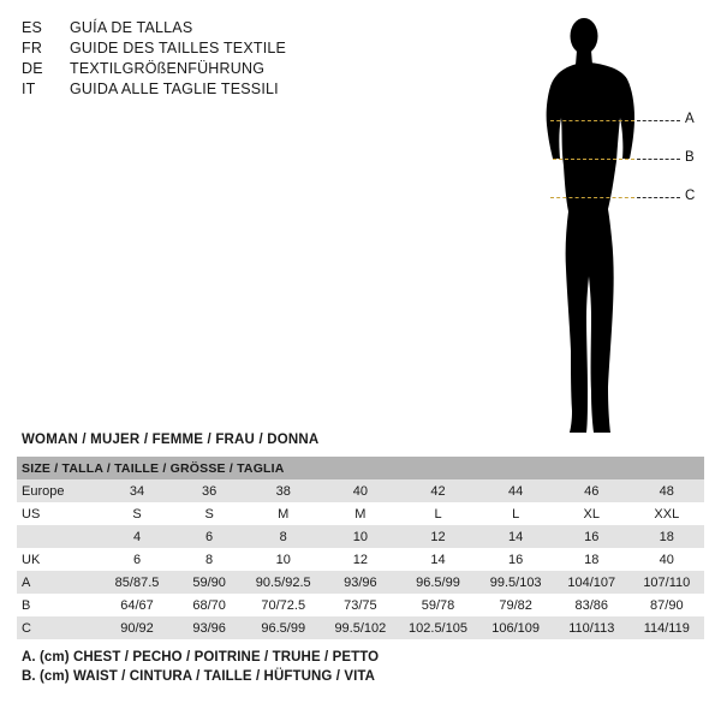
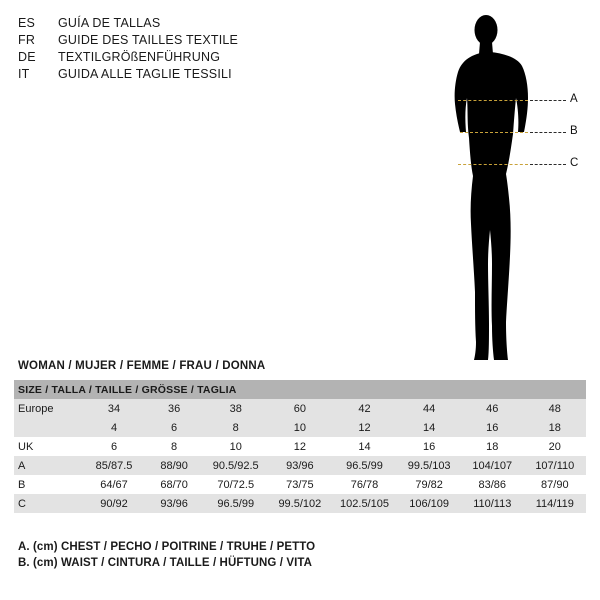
  ES
  GUÍA DE TALLAS
  FR
  GUIDE DES TAILLES TEXTILE
  DE
  TEXTILGRÖßENFÜHRUNG
  IT
  GUIDA ALLE TAGLIE TESSILI
  A
  B
  C
  WOMAN / MUJER / FEMME / FRAU / DONNA
  SIZE / TALLA / TAILLE / GRÖSSE / TAGLIA
- Europe	34	36	38	40	42	44	46	48
+ Europe	34	36	38	60	42	44	46	48
- US	S	S	M	M	L	L	XL	XXL
  	4	6	8	10	12	14	16	18
- UK	6	8	10	12	14	16	18	40
+ UK	6	8	10	12	14	16	18	20
- A	85/87.5	59/90	90.5/92.5	93/96	96.5/99	99.5/103	104/107	107/110
+ A	85/87.5	88/90	90.5/92.5	93/96	96.5/99	99.5/103	104/107	107/110
- B	64/67	68/70	70/72.5	73/75	59/78	79/82	83/86	87/90
+ B	64/67	68/70	70/72.5	73/75	76/78	79/82	83/86	87/90
  C	90/92	93/96	96.5/99	99.5/102	102.5/105	106/109	110/113	114/119
  A. (cm) CHEST / PECHO / POITRINE / TRUHE / PETTO
  B. (cm) WAIST / CINTURA / TAILLE / HÜFTUNG / VITA
